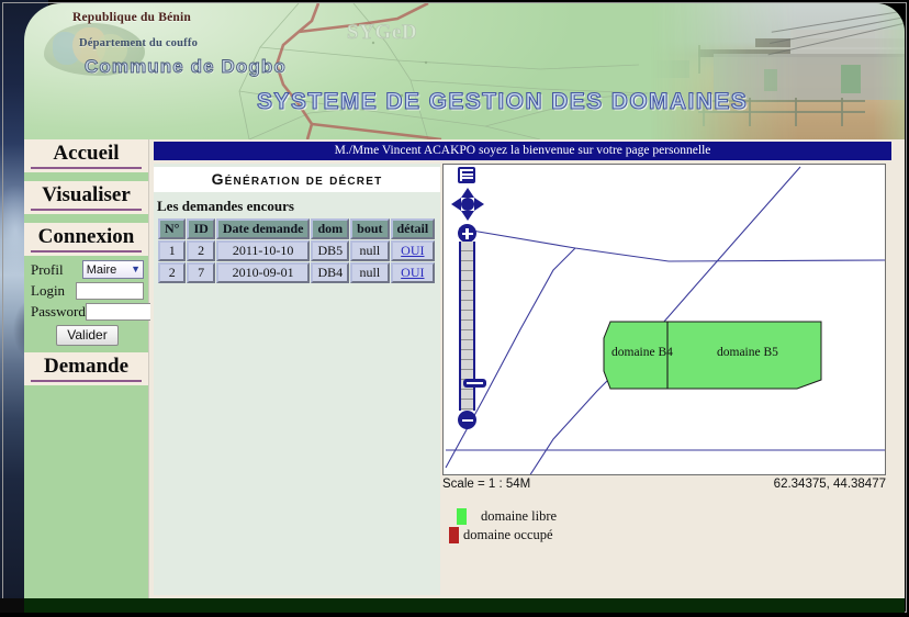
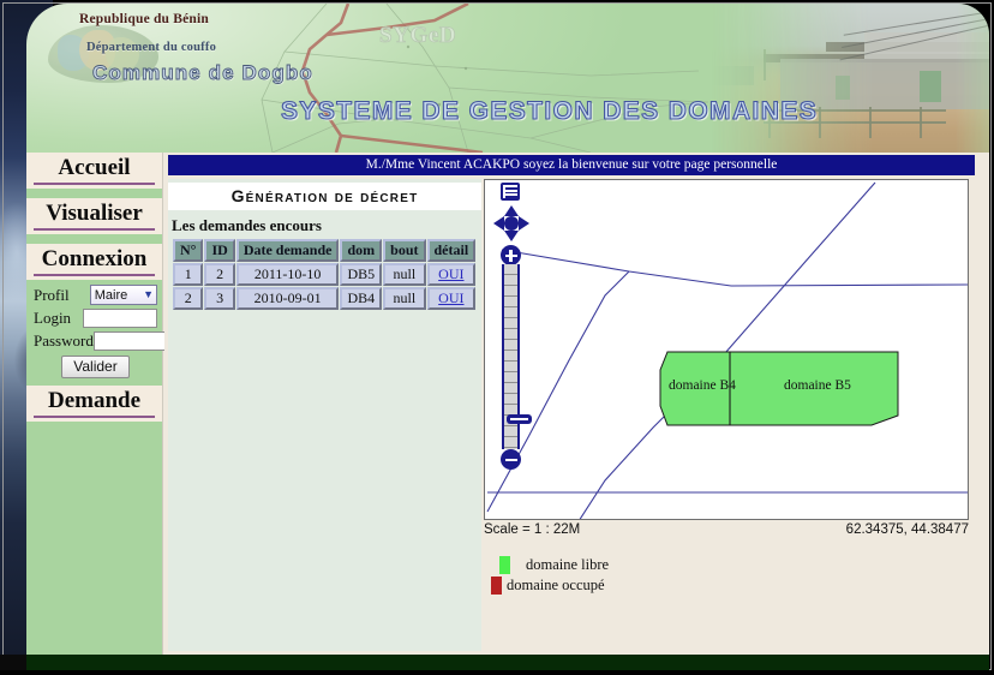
  Republique du Bénin
  Département du couffo
  Commune de Dogbo
  SYGeD
  SYSTEME DE GESTION DES DOMAINES
  Accueil
  Visualiser
  Connexion
  Profil
  Maire
  ▼
  Login
  Password
  Valider
  Demande
  M./Mme Vincent ACAKPO soyez la bienvenue sur votre page personnelle
  Génération de décret
  Les demandes encours
  N°	ID	Date demande	dom	bout	détail
  1	2	2011-10-10	DB5	null	OUI
- 2	7	2010-09-01	DB4	null	OUI
+ 2	3	2010-09-01	DB4	null	OUI
  domaine B4
  domaine B5
- Scale = 1 : 54M
+ Scale = 1 : 22M
  62.34375, 44.38477
  domaine libre
  domaine occupé
